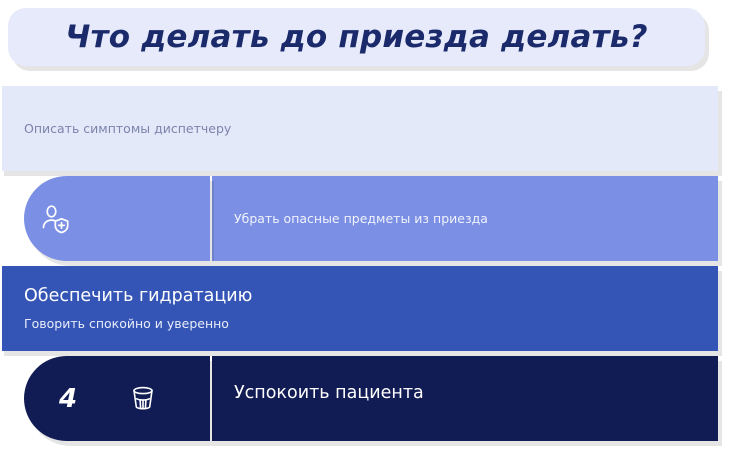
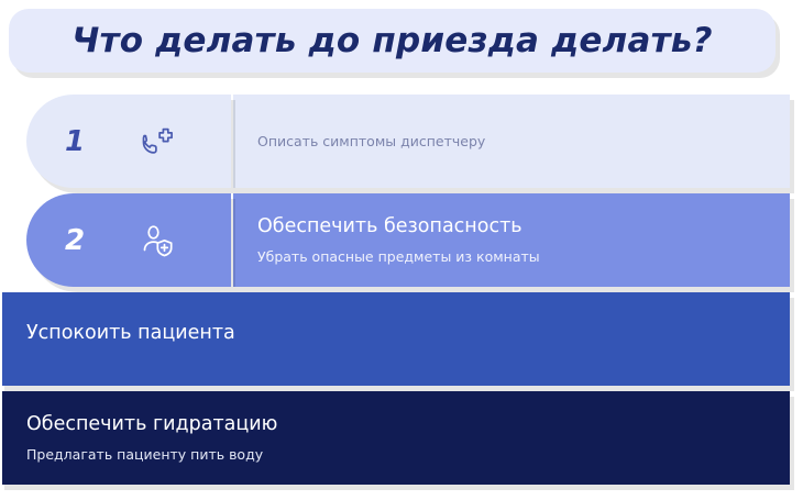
  Что делать до приезда делать?
+ 1
  Описать симптомы диспетчеру
+ 2
+ Обеспечить безопасность
- Убрать опасные предметы из приезда
+ Убрать опасные предметы из комнаты
- Обеспечить гидратацию
+ Успокоить пациента
- Говорить спокойно и уверенно
- 4
- Успокоить пациента
+ Обеспечить гидратацию
+ Предлагать пациенту пить воду
